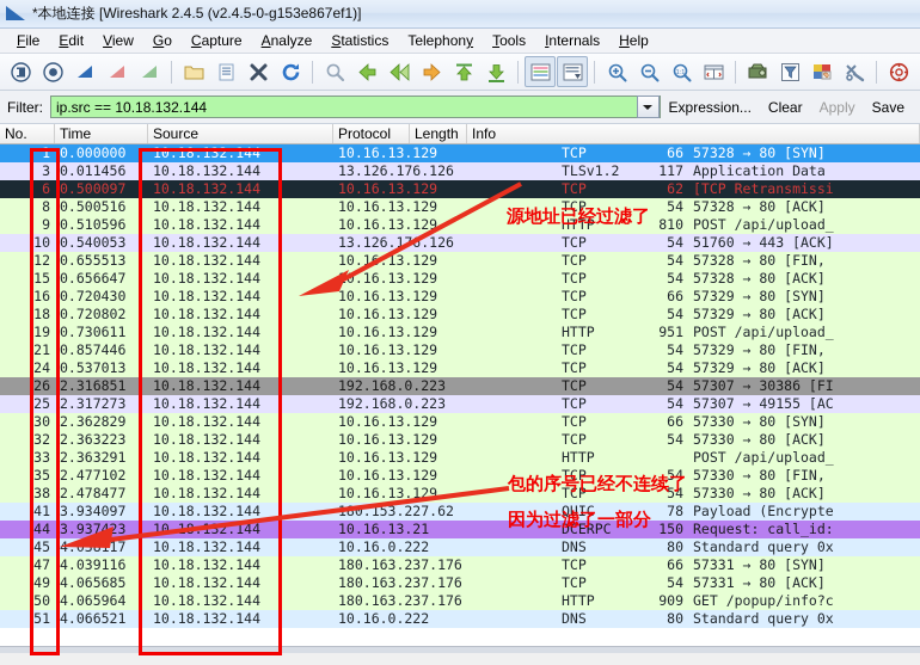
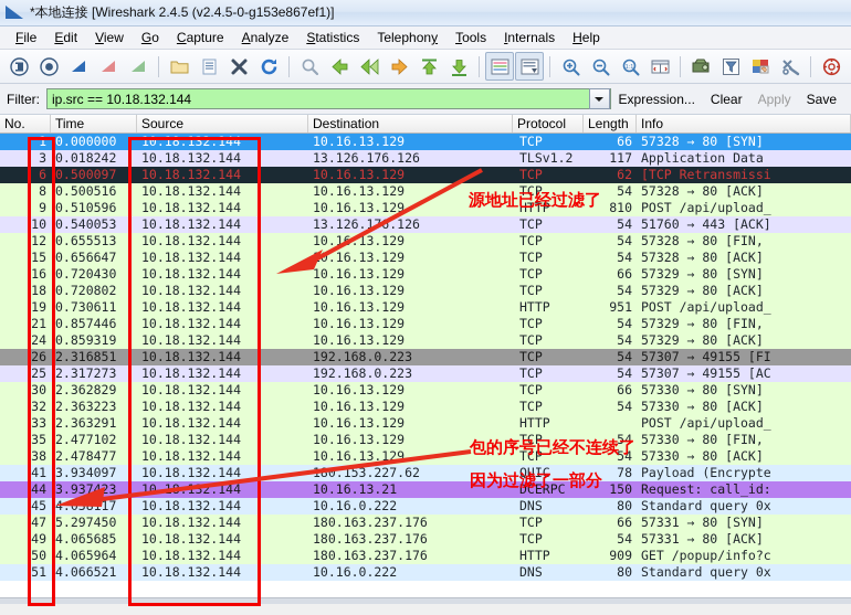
  *本地连接 [Wireshark 2.4.5 (v2.4.5-0-g153e867ef1)]
  File
  Edit
  View
  Go
  Capture
  Analyze
  Statistics
  Telephony
  Tools
  Internals
  Help
  Filter:
  ip.src == 10.18.132.144
  Expression...
  Clear
  Apply
  Save
  No.
  Time
  Source
+ Destination
  Protocol
  Length
  Info
  1
  0.000000
  10.18.132.144
  10.16.13.129
  TCP
  66
  57328 → 80 [SYN]
  3
- 0.011456
+ 0.018242
  10.18.132.144
  13.126.176.126
  TLSv1.2
  117
  Application Data
  6
  0.500097
  10.18.132.144
  10.16.13.129
  TCP
  62
  [TCP Retransmissi
  8
  0.500516
  10.18.132.144
  10.16.13.129
  TCP
  54
  57328 → 80 [ACK]
  9
  0.510596
  10.18.132.144
  10.16.13.129
  HTTP
  810
  POST /api/upload_
  10
  0.540053
  10.18.132.144
  13.126.1.126
  TCP
  54
  51760 → 443 [ACK]
  12
  0.655513
  10.18.132.144
  10.113.129
  TCP
  54
  57328 → 80 [FIN,
  15
  0.656647
  10.18.132.144
  .16.13.129
  TCP
  54
  57328 → 80 [ACK]
  16
  0.720430
  10.18.132.144
  10.16.13.129
  TCP
  66
  57329 → 80 [SYN]
  18
  0.720802
  10.18.132.144
  10.16.13.129
  TCP
  54
  57329 → 80 [ACK]
  19
  0.730611
  10.18.132.144
  10.16.13.129
  HTTP
  951
  POST /api/upload_
  21
  0.857446
  10.18.132.144
  10.16.13.129
  TCP
  54
  57329 → 80 [FIN,
  24
- 0.537013
+ 0.859319
  10.18.132.144
  10.16.13.129
  TCP
  54
  57329 → 80 [ACK]
  26
  2.316851
  10.18.132.144
  192.168.0.223
  TCP
  54
- 57307 → 30386 [FI
+ 57307 → 49155 [FI
  25
  2.317273
  10.18.132.144
  192.168.0.223
  TCP
  54
  57307 → 49155 [AC
  30
  2.362829
  10.18.132.144
  10.16.13.129
  TCP
  66
  57330 → 80 [SYN]
  32
  2.363223
  10.18.132.144
  10.16.13.129
  TCP
  54
  57330 → 80 [ACK]
  33
  2.363291
  10.18.132.144
  10.16.13.129
  HTTP
  POST /api/upload_
  35
  2.477102
  10.18.132.144
  10.16.13.129
  TCP
  54
  57330 → 80 [FIN,
  38
  2.478477
  10.18.132.144
  10.16.13.129
  TCP
  54
  57330 → 80 [ACK]
  41
  3.934097
  10.18.132.144
  0.153.227.62
  QUIC
  78
  Payload (Encrypte
  44
  3.937423
  10.16.13.21
  DCERPC
  150
  Request: call_id:
  45
  10.18.132.144
  10.16.0.222
  DNS
  80
  Standard query 0x
  47
- 4.039116
+ 5.297450
  10.18.132.144
  180.163.237.176
  TCP
  66
  57331 → 80 [SYN]
  49
  4.065685
  10.18.132.144
  180.163.237.176
  TCP
  54
  57331 → 80 [ACK]
  50
  4.065964
  10.18.132.144
  180.163.237.176
  HTTP
  909
  GET /popup/info?c
  51
  4.066521
  10.18.132.144
  10.16.0.222
  DNS
  80
  Standard query 0x
  源地址已经过滤了
  包的序号已经不连续了
  因为过滤了一部分
